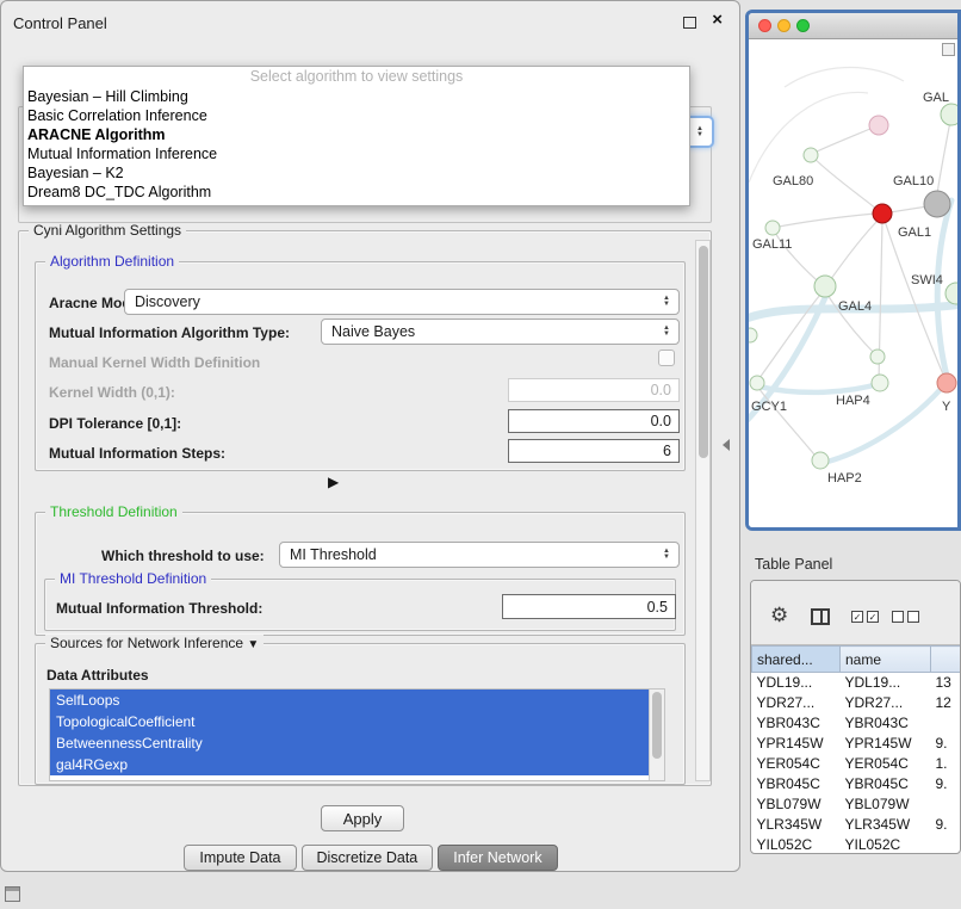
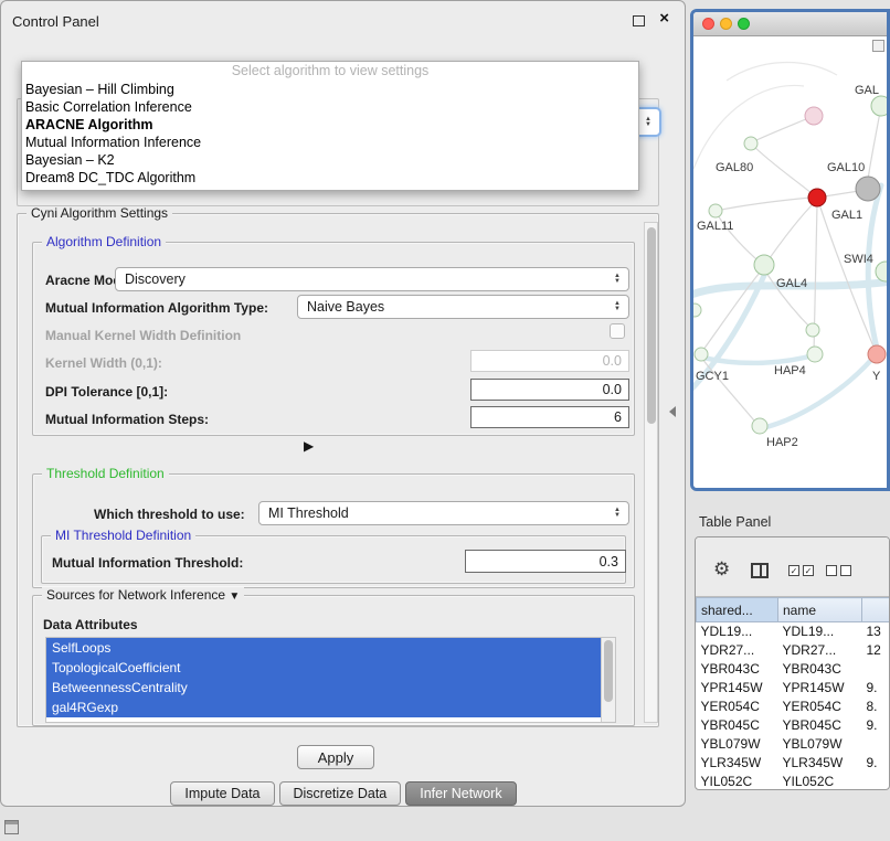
  Control Panel
  ×
  Select algorithm to view settings
  Bayesian – Hill Climbing
  Basic Correlation Inference
  ARACNE Algorithm
  Mutual Information Inference
  Bayesian – K2
  Dream8 DC_TDC Algorithm
  Cyni Algorithm Settings
  Algorithm Definition
  Aracne Mo
  Discovery
  Mutual Information Algorithm Type:
  Naive Bayes
  Manual Kernel Width Definition
  Kernel Width (0,1):
  0.0
  DPI Tolerance [0,1]:
  0.0
  Mutual Information Steps:
  6
  ▶
  Threshold Definition
  Which threshold to use:
  MI Threshold
  MI Threshold Definition
  Mutual Information Threshold:
- 0.5
+ 0.3
  Sources for Network Inference ▼
  Data Attributes
  SelfLoops
  TopologicalCoefficient
  BetweennessCentrality
  gal4RGexp
  Apply
  Impute Data
  Discretize Data
  Infer Network
  GAL
  GAL80
  GAL10
  GAL11
  GAL1
  SWI4
  GAL4
  GCY1
  HAP4
  Y
  HAP2
  Table Panel
  ⚙
  ✓
  ✓
  shared...	name
  YDL19...	YDL19...	13
  YDR27...	YDR27...	12
  YBR043C	YBR043C
  YPR145W	YPR145W	9.
- YER054C	YER054C	1.
+ YER054C	YER054C	8.
  YBR045C	YBR045C	9.
  YBL079W	YBL079W
  YLR345W	YLR345W	9.
  YIL052C	YIL052C
